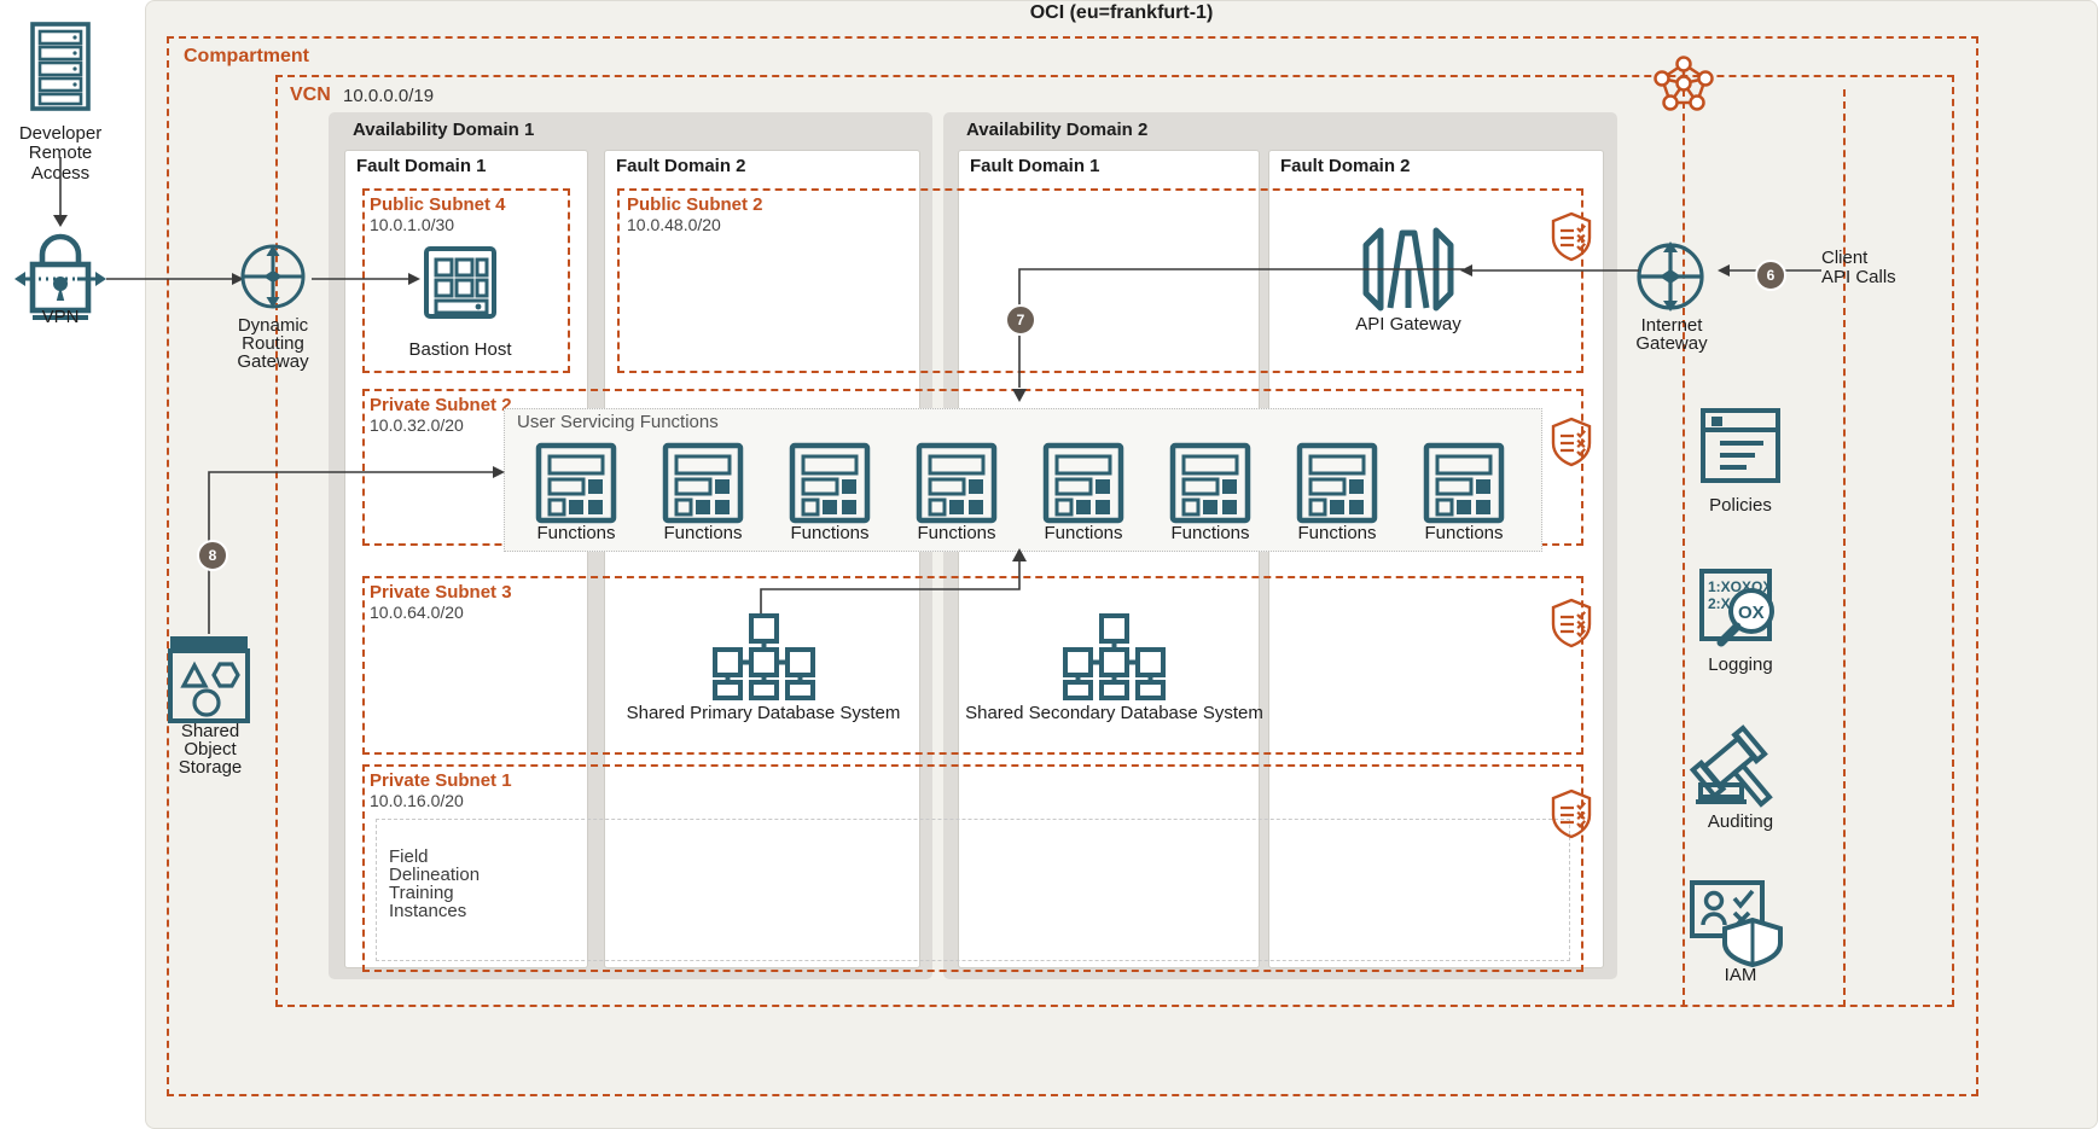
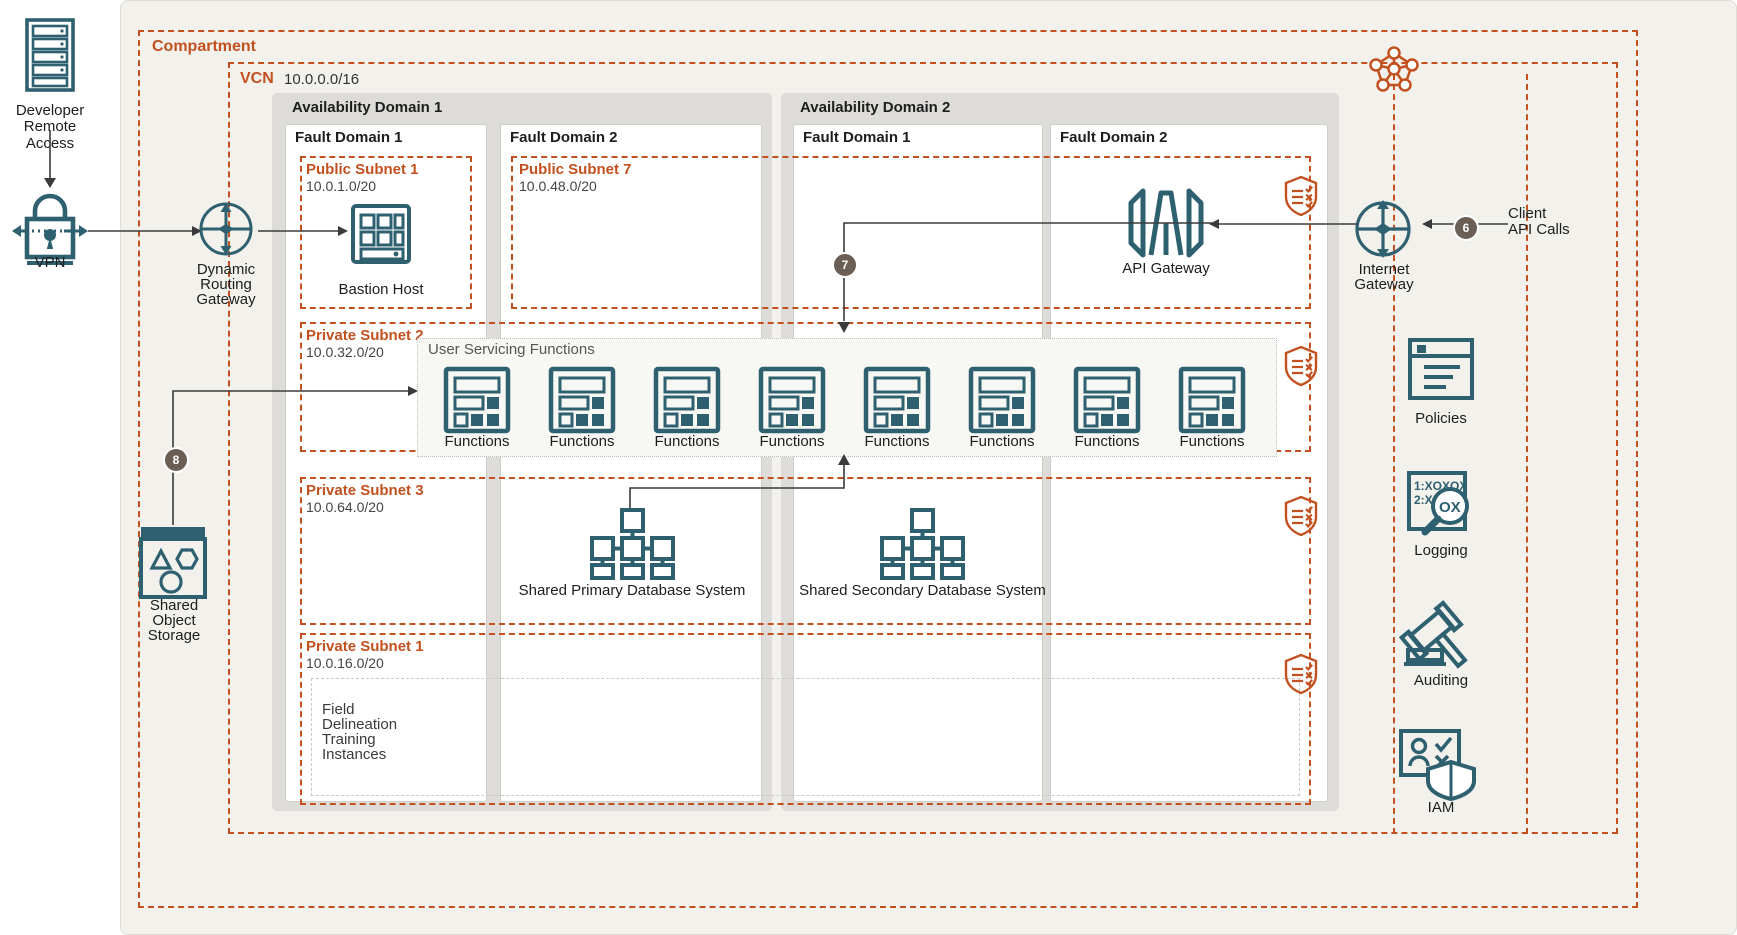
- OCI (eu=frankfurt-1)
  Compartment
  VCN
- 10.0.0.0/19
+ 10.0.0.0/16
  Availability Domain 1
  Availability Domain 2
  Fault Domain 1
  Fault Domain 2
  Fault Domain 1
  Fault Domain 2
- Public Subnet 4
+ Public Subnet 1
- 10.0.1.0/30
+ 10.0.1.0/20
  Bastion Host
- Public Subnet 2
+ Public Subnet 7
  10.0.48.0/20
  API Gateway
  Private Subnet 2
  10.0.32.0/20
  User Servicing Functions
  Functions
  Functions
  Functions
  Functions
  Functions
  Functions
  Functions
  Functions
  Private Subnet 3
  10.0.64.0/20
  Shared Primary Database System
  Shared Secondary Database System
  Private Subnet 1
  10.0.16.0/20
  Field
  Delineation
  Training
  Instances
  Internet
  Gateway
  Policies
  1:XOXOX
  OX
  Logging
  Auditing
  IAM
  Developer
  Remote Access
  VPN
  Dynamic
  Routing
  Gateway
  Shared
  Object
  Storage
  8
  7
  6
  Client
  API Calls
